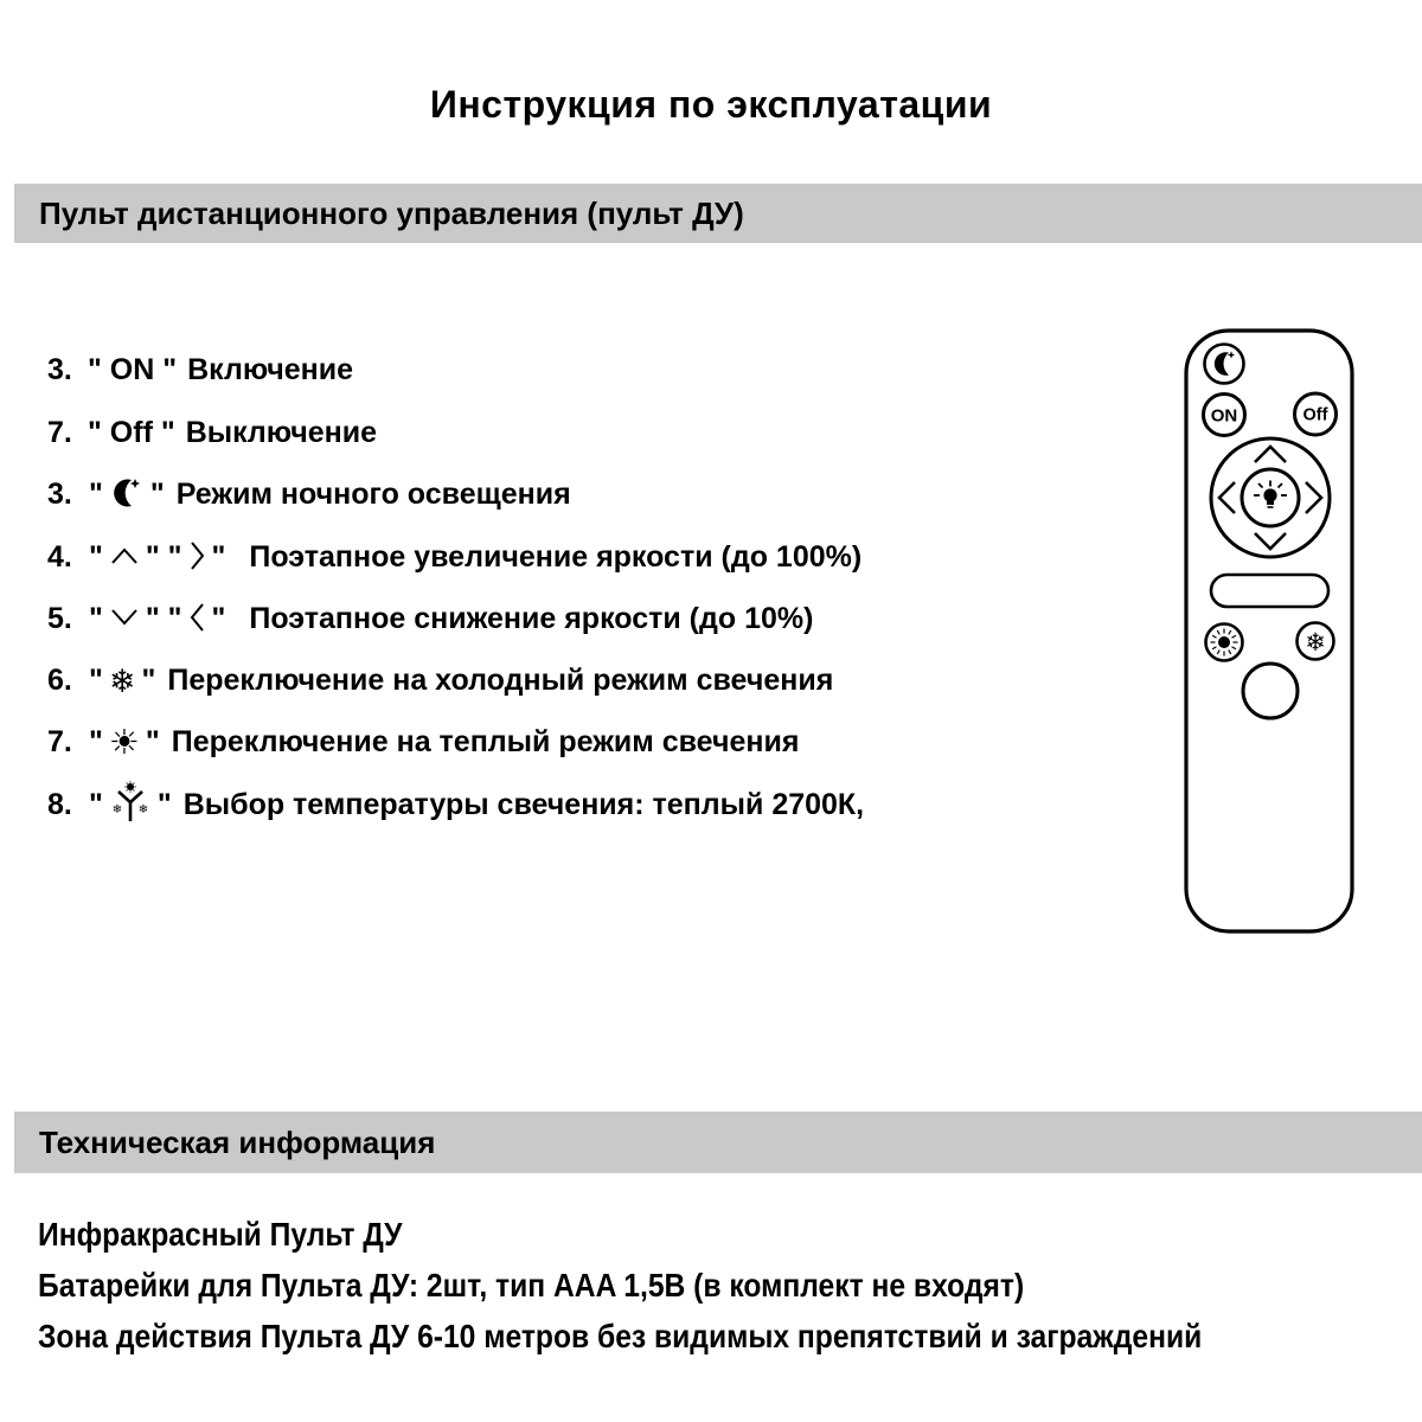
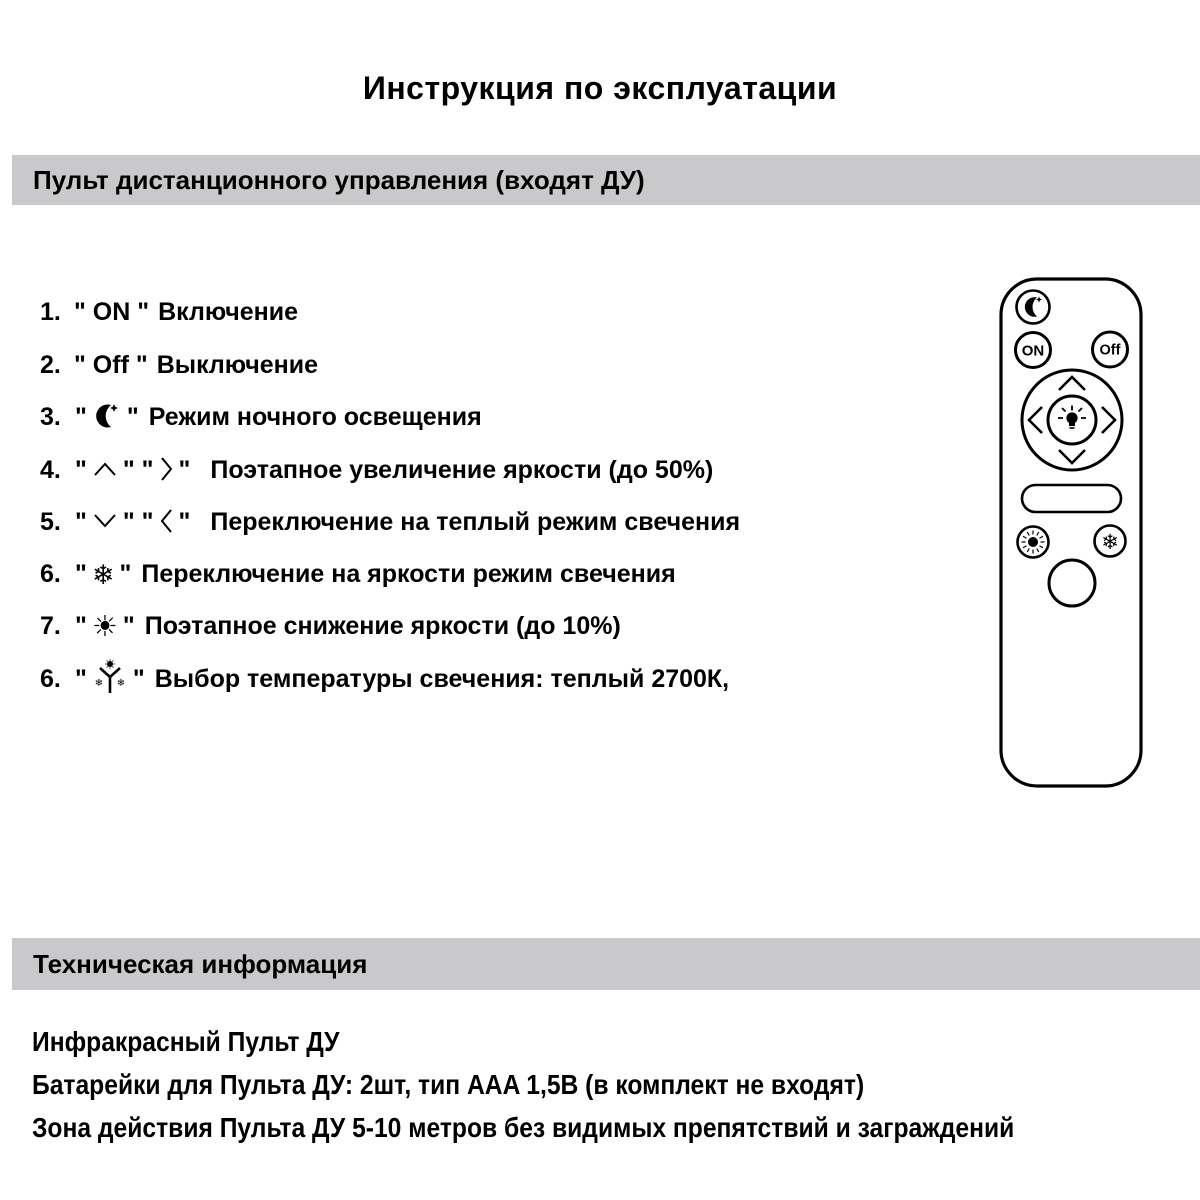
  Инструкция по эксплуатации
- Пульт дистанционного управления (пульт ДУ)
+ Пульт дистанционного управления (входят ДУ)
- 3. " ON " Включение
+ 1. " ON " Включение
- 7. " Off " Выключение
+ 2. " Off " Выключение
  3. " " Режим ночного освещения
- 4. " " " " Поэтапное увеличение яркости (до 100%)
+ 4. " " " " Поэтапное увеличение яркости (до 50%)
- 5. " " " " Поэтапное снижение яркости (до 10%)
+ 5. " " " " Переключение на теплый режим свечения
- 6. " ❄ " Переключение на холодный режим свечения
+ 6. " ❄ " Переключение на яркости режим свечения
- 7. " ☀ " Переключение на теплый режим свечения
+ 7. " ☀ " Поэтапное снижение яркости (до 10%)
- 8. "
+ 6. "
  ❄
  ❄
  " Выбор температуры свечения: теплый 2700К,
  ON
  Off
  ❄
  Техническая информация
  Инфракрасный Пульт ДУ
  Батарейки для Пульта ДУ: 2шт, тип AAA 1,5В (в комплект не входят)
- Зона действия Пульта ДУ 6-10 метров без видимых препятствий и заграждений
+ Зона действия Пульта ДУ 5-10 метров без видимых препятствий и заграждений
